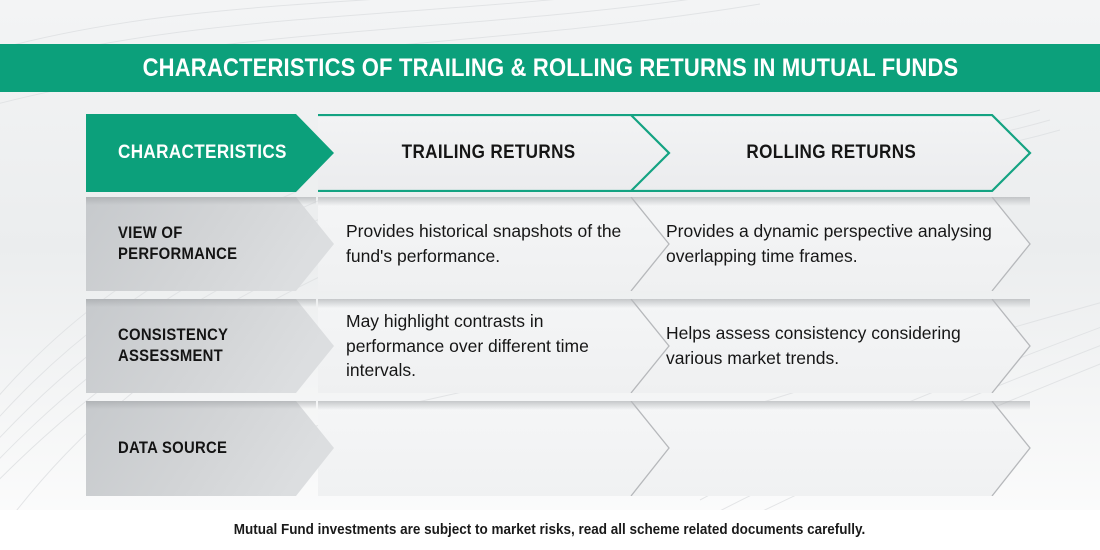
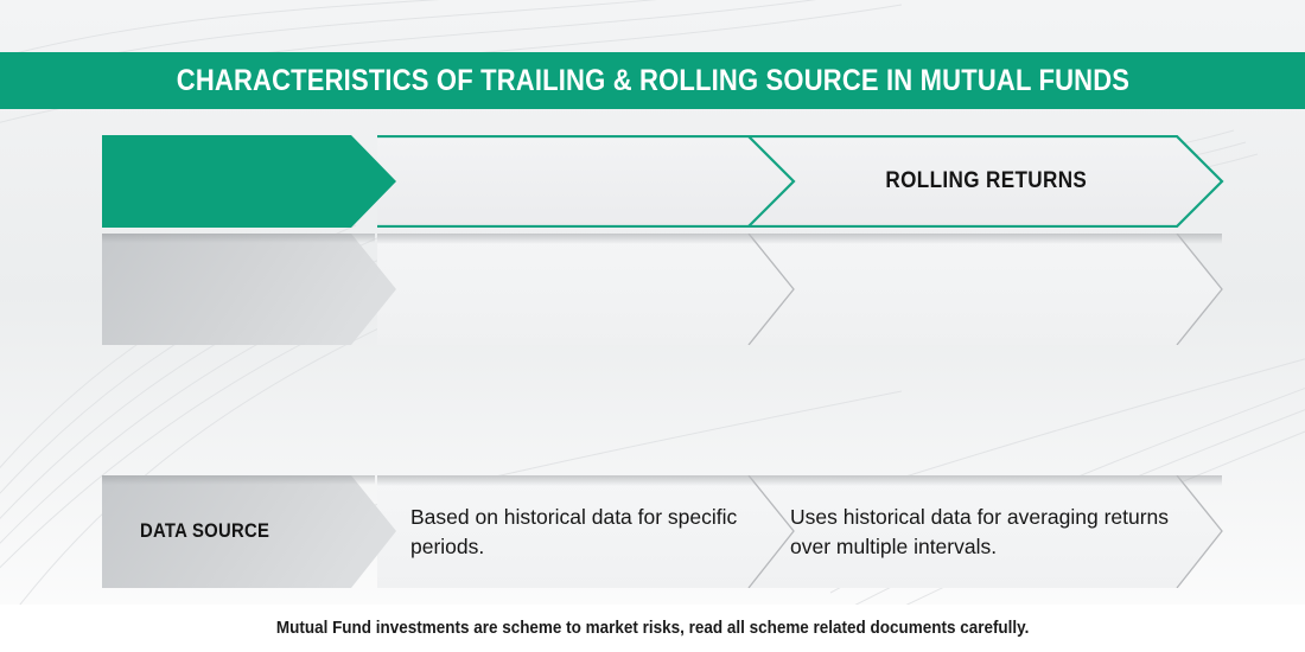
- CHARACTERISTICS OF TRAILING & ROLLING RETURNS IN MUTUAL FUNDS
+ CHARACTERISTICS OF TRAILING & ROLLING SOURCE IN MUTUAL FUNDS
- CHARACTERISTICS
- TRAILING RETURNS
  ROLLING RETURNS
- VIEW OF
- PERFORMANCE
- Provides historical snapshots of the fund's performance.
- Provides a dynamic perspective analysing overlapping time frames.
- CONSISTENCY
- ASSESSMENT
- May highlight contrasts in performance over different time intervals.
- Helps assess consistency considering various market trends.
  DATA SOURCE
+ Based on historical data for specific periods.
+ Uses historical data for averaging returns over multiple intervals.
- Mutual Fund investments are subject to market risks, read all scheme related documents carefully.
+ Mutual Fund investments are scheme to market risks, read all scheme related documents carefully.
